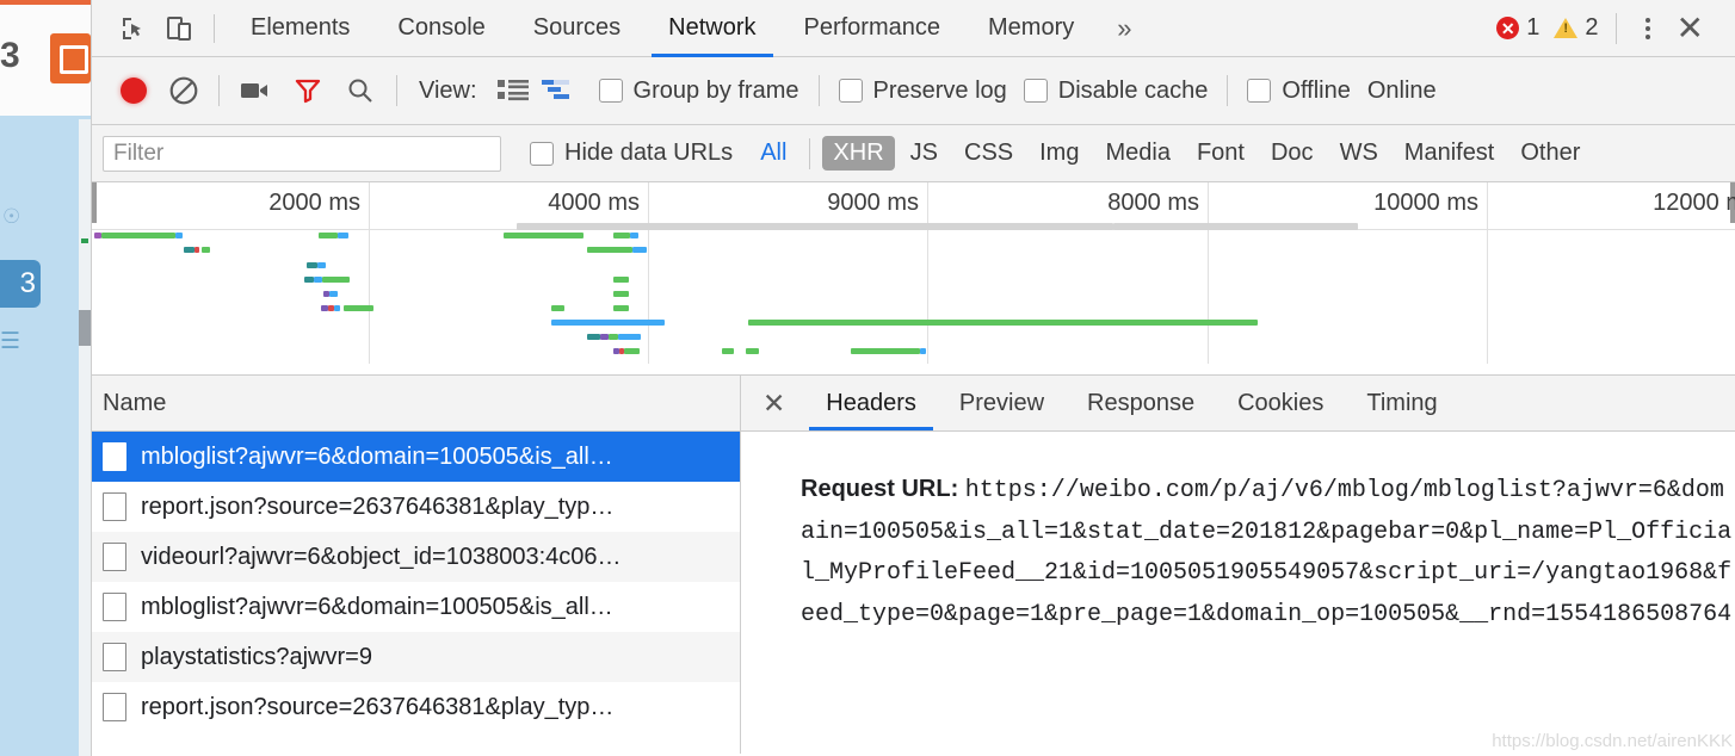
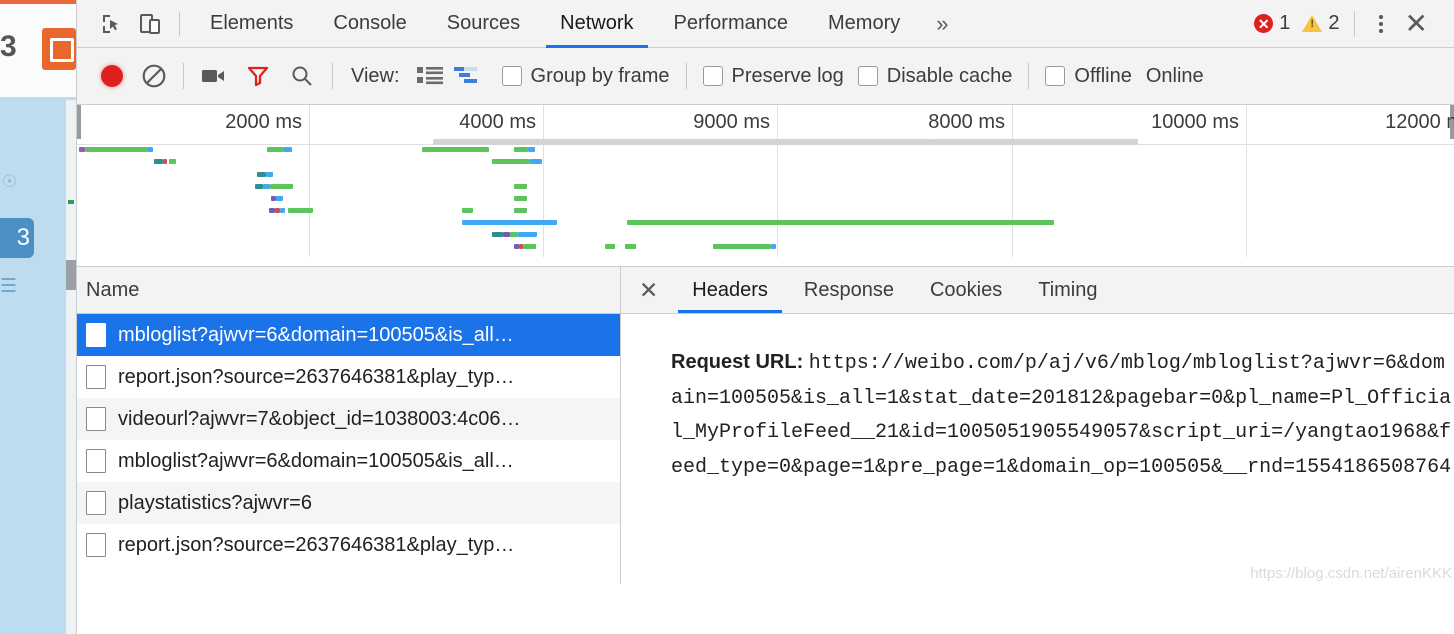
  3
  ☉
  3
  ☰
  Elements
  Console
  Sources
  Network
  Performance
  Memory
  »
  ✕
  1
  2
  ✕
  View:
  Group by frame
  Preserve log
  Disable cache
  Offline
  Online
- Filter
- Hide data URLs
- All
- XHR
- JS
- CSS
- Img
- Media
- Font
- Doc
- WS
- Manifest
- Other
  2000 ms
  4000 ms
  9000 ms
  8000 ms
  10000 ms
  12000
  Name
  mbloglist?ajwvr=6&domain=100505&is_all…
  report.json?source=2637646381&play_typ…
- videourl?ajwvr=6&object_id=1038003:4c06…
+ videourl?ajwvr=7&object_id=1038003:4c06…
  mbloglist?ajwvr=6&domain=100505&is_all…
- playstatistics?ajwvr=9
+ playstatistics?ajwvr=6
  report.json?source=2637646381&play_typ…
  ✕
  Headers
- Preview
  Response
  Cookies
  Timing
  Request URL: https://weibo.com/p/aj/v6/mblog/mbloglist?ajwvr=6&domain=100505&is_all=1&stat_date=201812&pagebar=0&pl_name=Pl_Official_MyProfileFeed__21&id=1005051905549057&script_uri=/yangtao1968&feed_type=0&page=1&pre_page=1&domain_op=100505&__rnd=1554186508764
  https://blog.csdn.net/airenKKK
